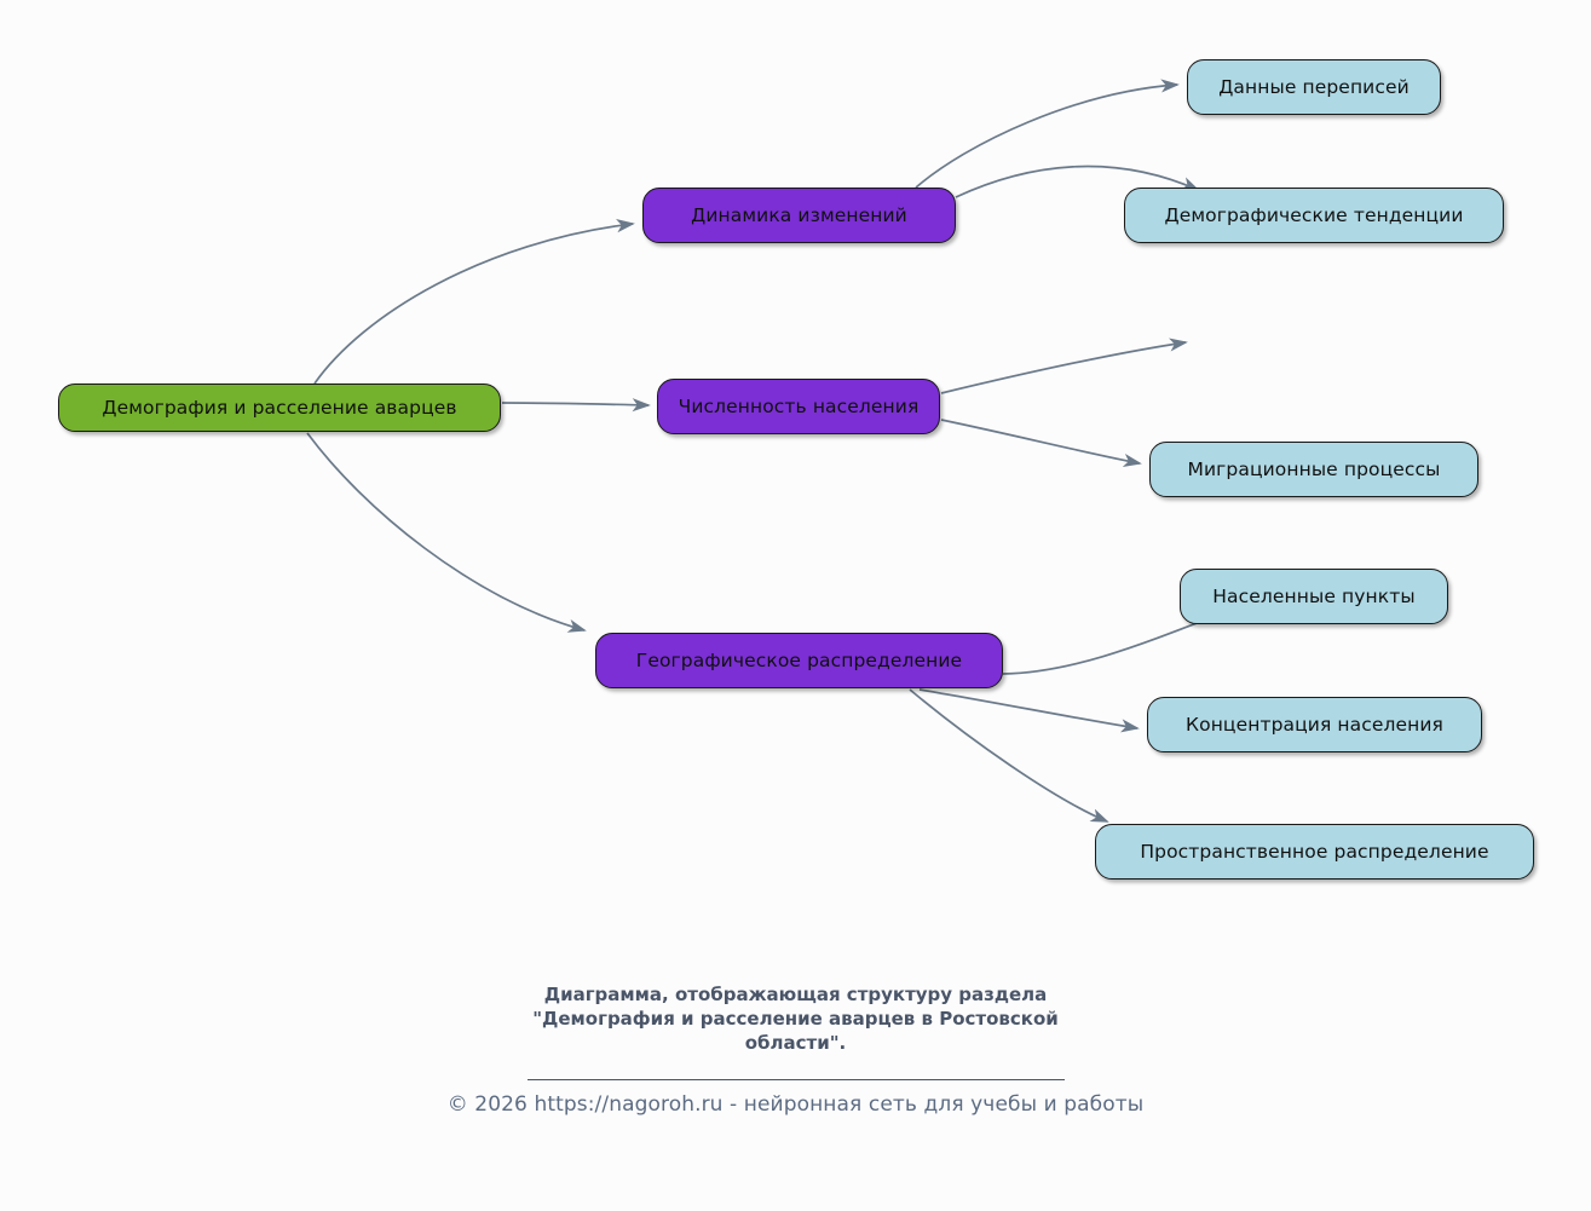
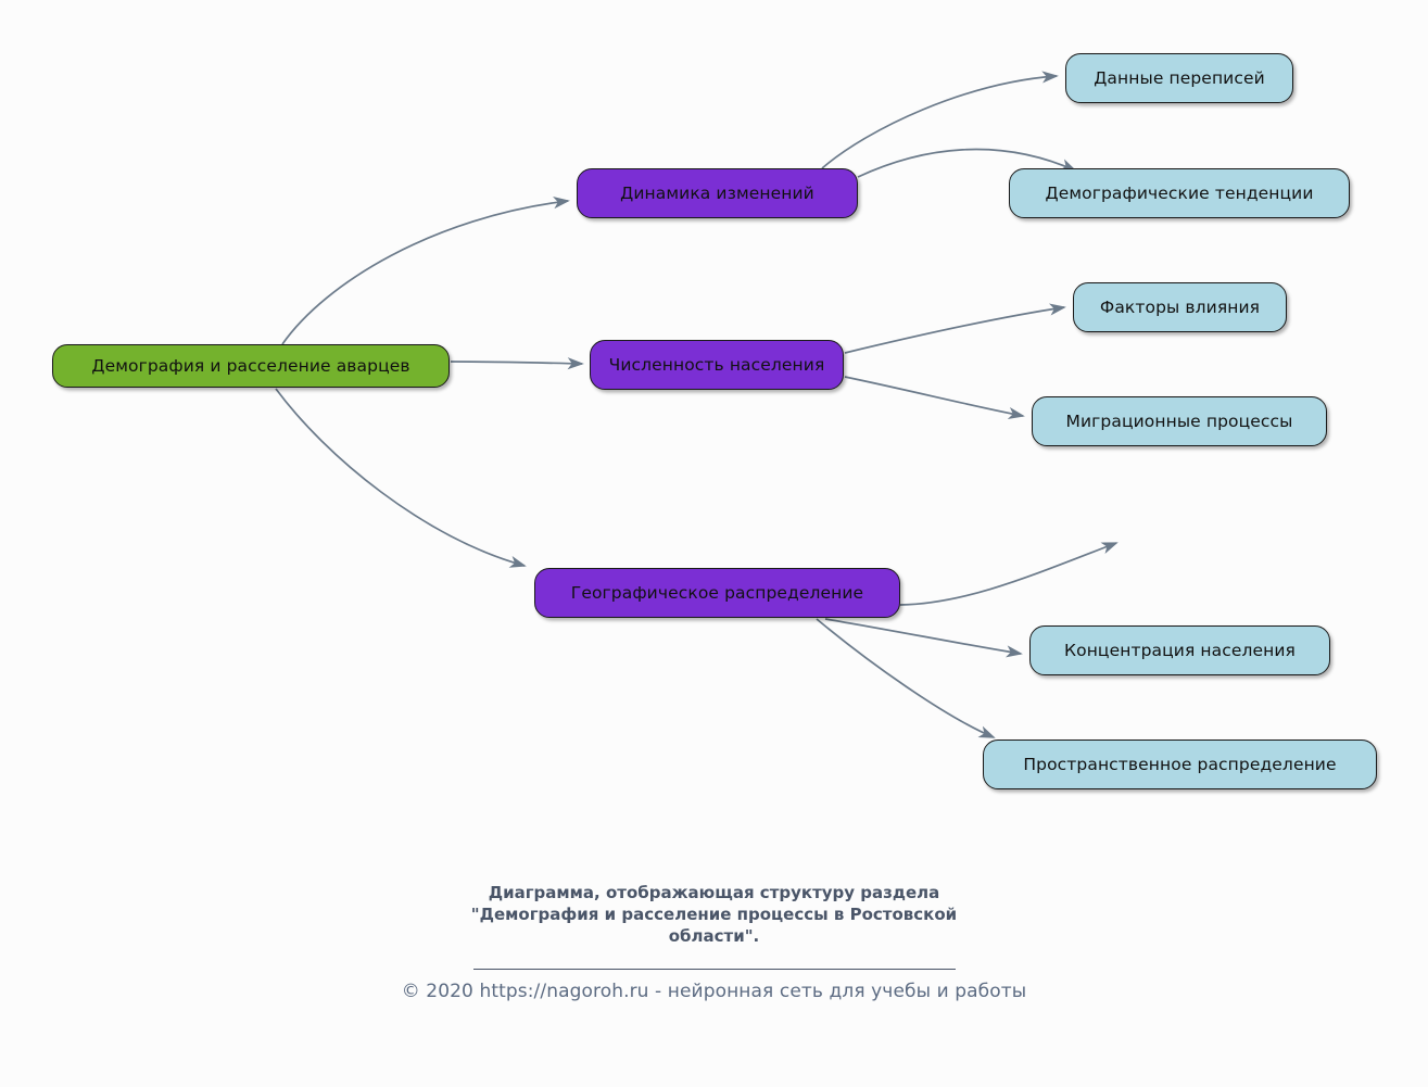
  Демография и расселение аварцев
  Динамика изменений
  Данные переписей
  Демографические тенденции
  Численность населения
+ Факторы влияния
  Миграционные процессы
  Географическое распределение
- Населенные пункты
  Концентрация населения
  Пространственное распределение
  Диаграмма, отображающая структуру раздела
- "Демография и расселение аварцев в Ростовской
+ "Демография и расселение процессы в Ростовской
  области".
- © 2026 https://nagoroh.ru - нейронная сеть для учебы и работы
+ © 2020 https://nagoroh.ru - нейронная сеть для учебы и работы
